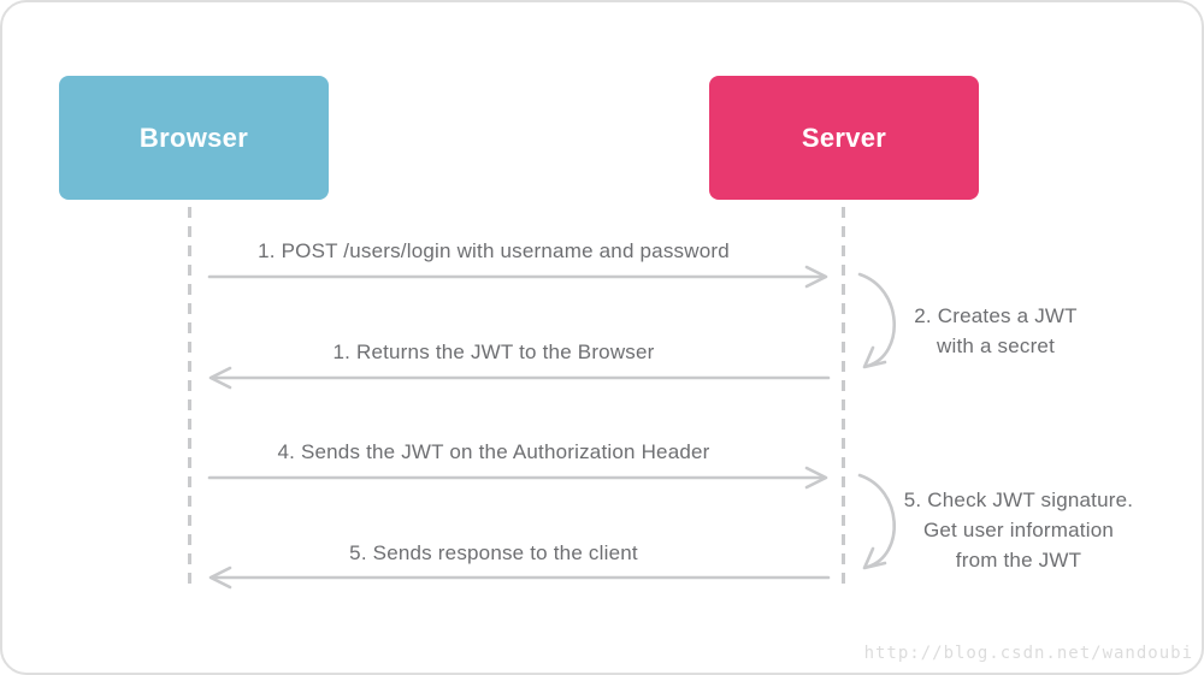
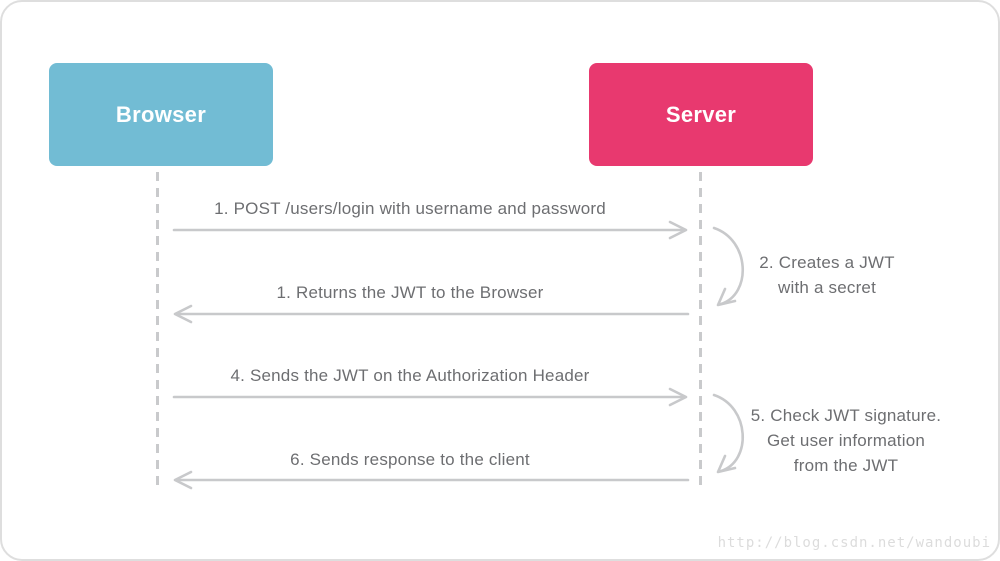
  Browser
  Server
  1. POST /users/login with username and password
  1. Returns the JWT to the Browser
  4. Sends the JWT on the Authorization Header
- 5. Sends response to the client
+ 6. Sends response to the client
  2. Creates a JWT
  with a secret
  5. Check JWT signature.
  Get user information
  from the JWT
  http://blog.csdn.net/wandoubi
